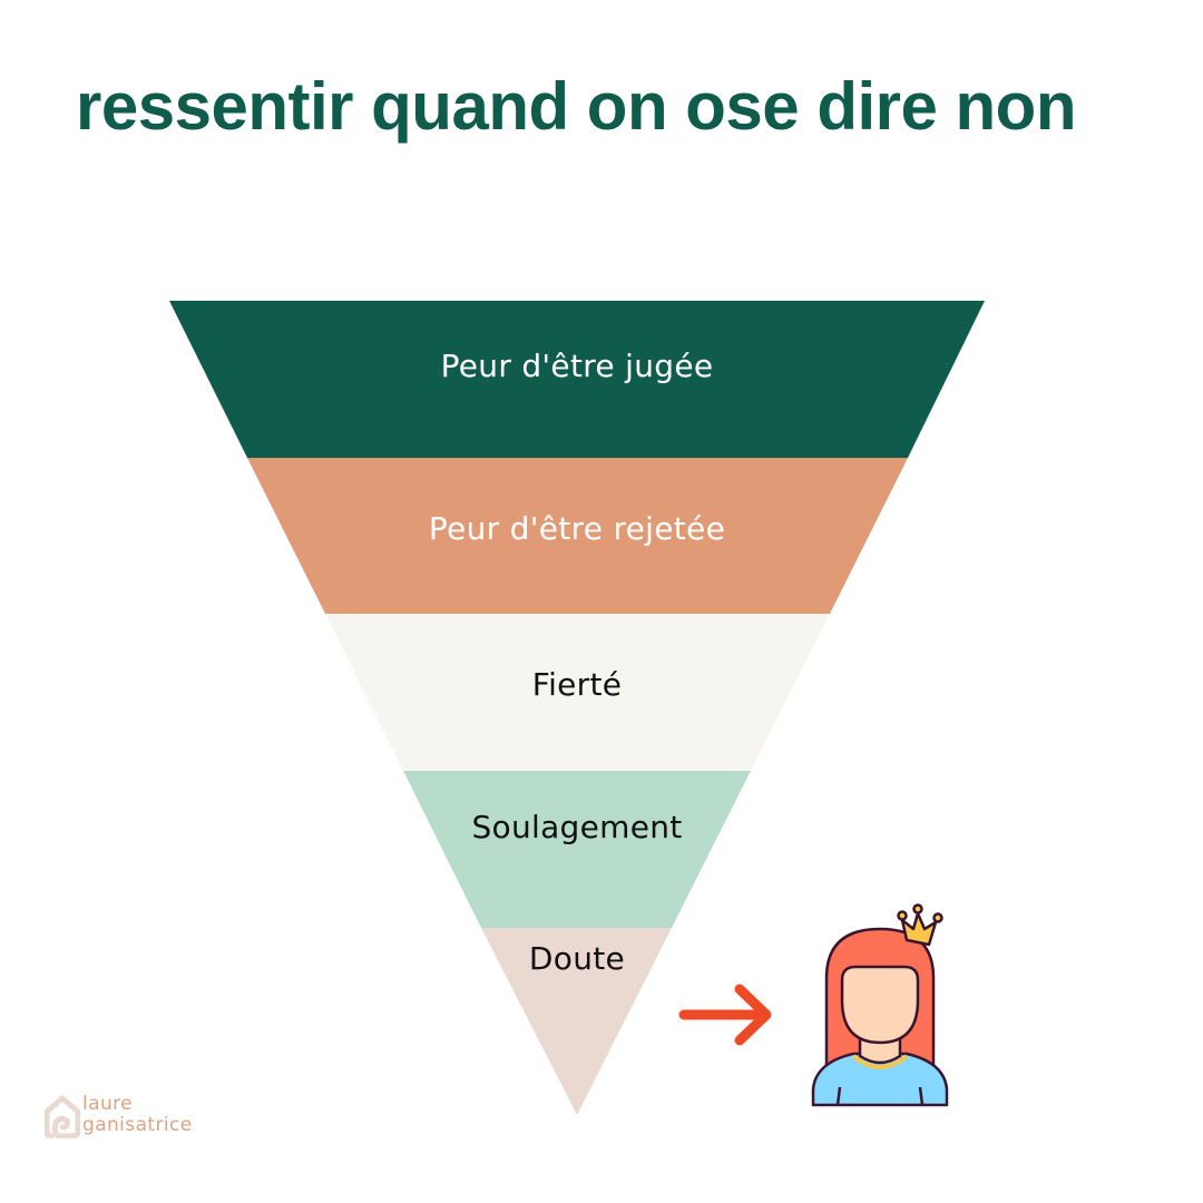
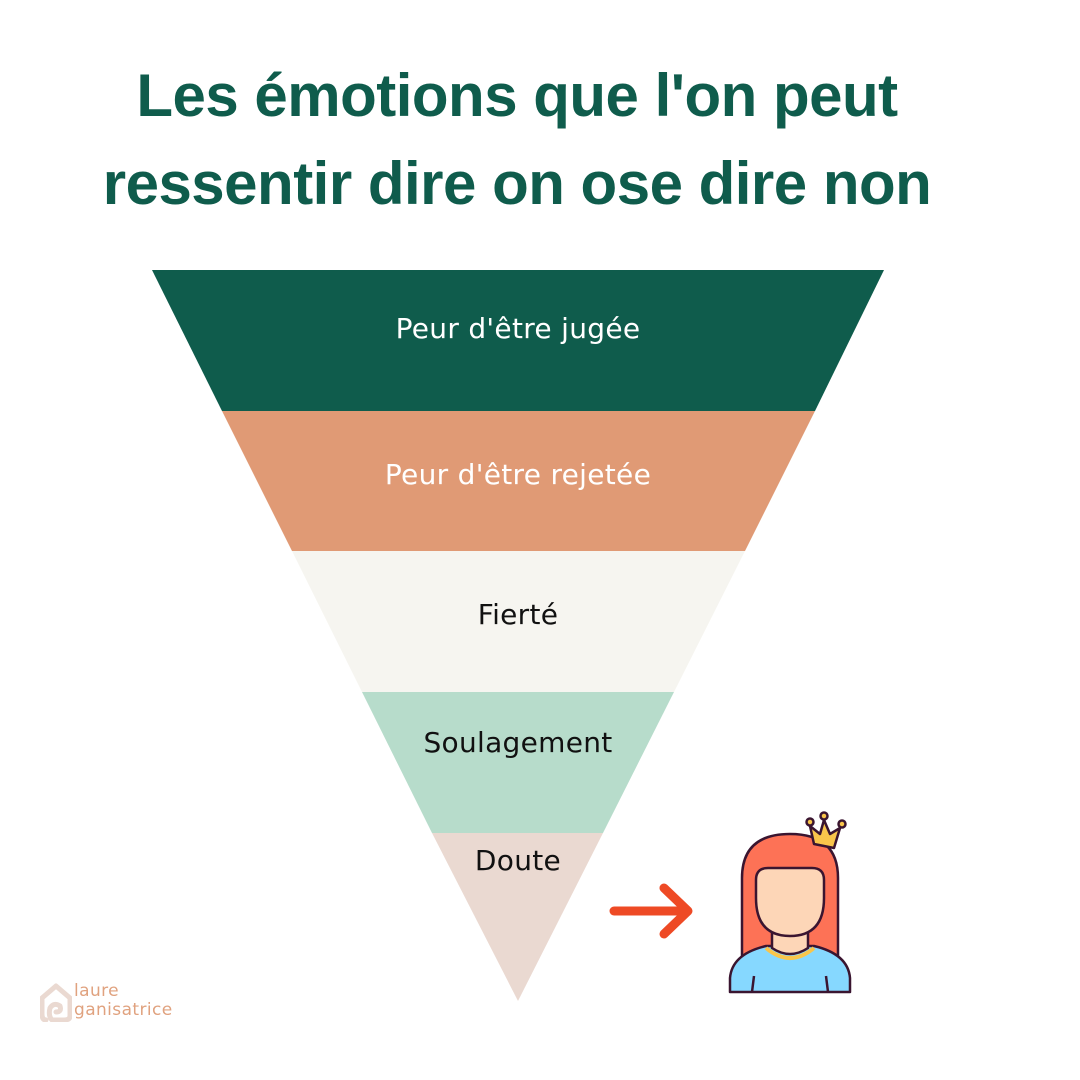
+ Les émotions que l'on peut
- ressentir quand on ose dire non
+ ressentir dire on ose dire non
  Peur d'être jugée
  Peur d'être rejetée
  Fierté
  Soulagement
  Doute
  laure
  ganisatrice
